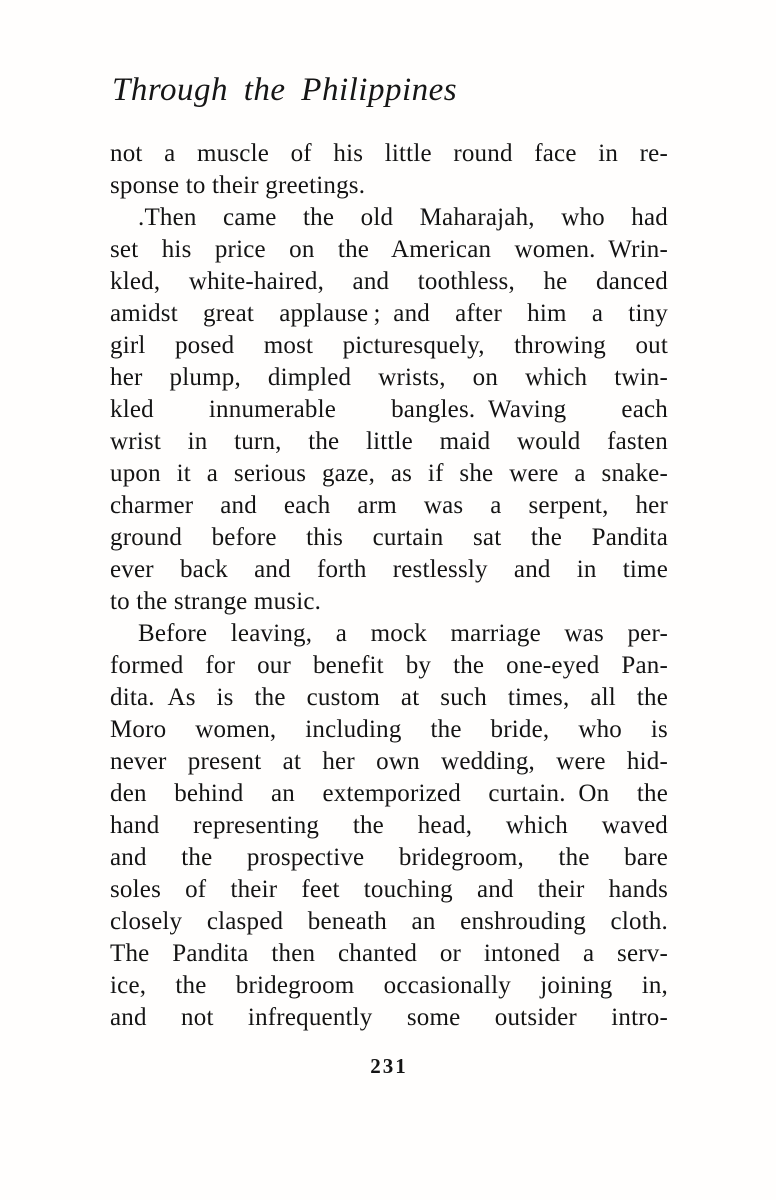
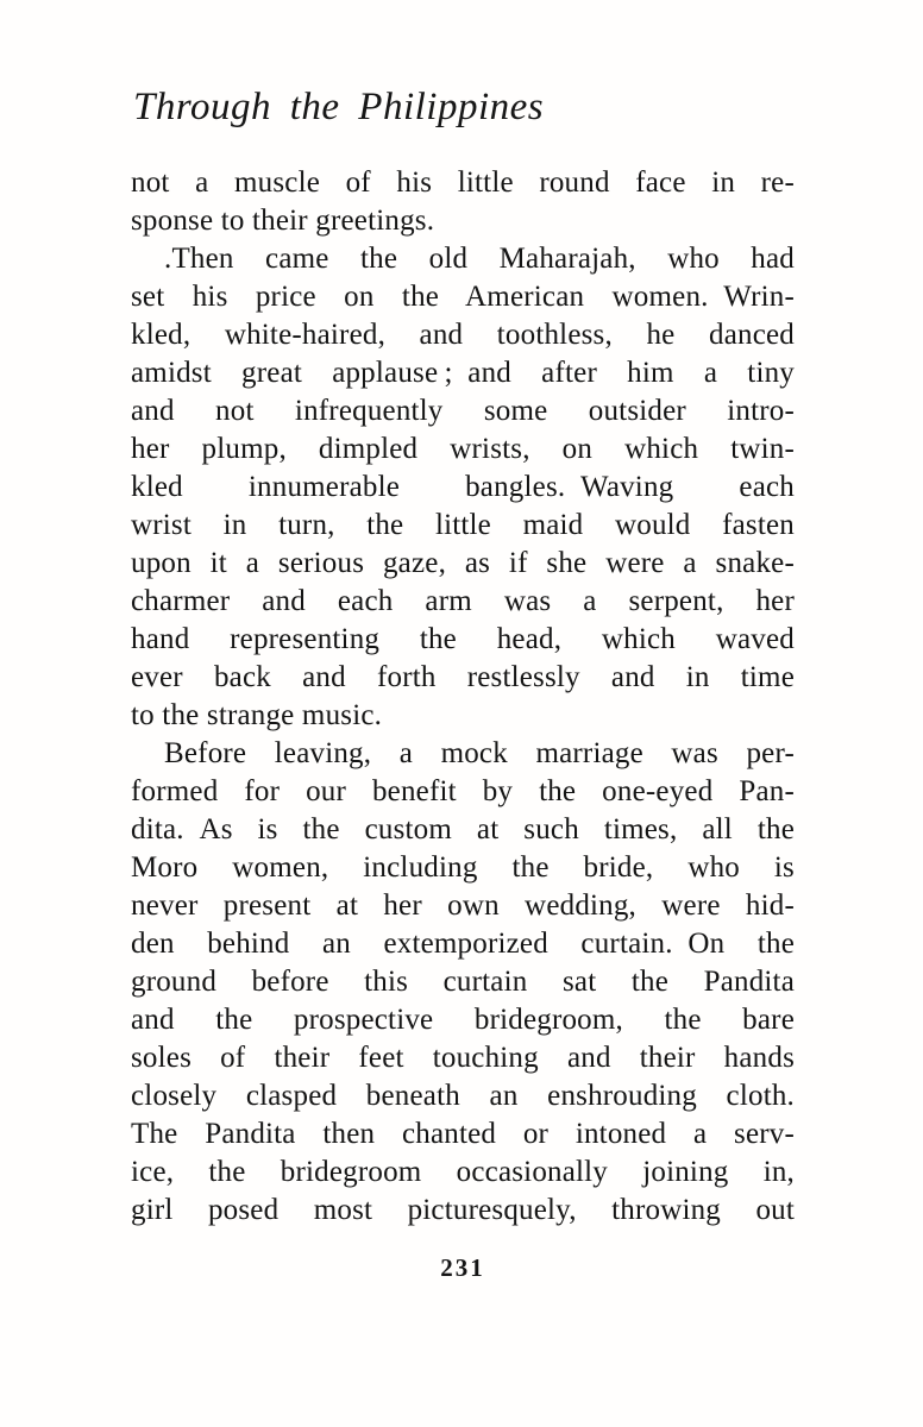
  Through the Philippines
  not a muscle of his little round face in re-
  sponse to their greetings.
  .Then came the old Maharajah, who had
  set his price on the American women. Wrin-
  kled, white-haired, and toothless, he danced
  amidst great applause ; and after him a tiny
- girl posed most picturesquely, throwing out
+ and not infrequently some outsider intro-
  her plump, dimpled wrists, on which twin-
  kled innumerable bangles. Waving each
  wrist in turn, the little maid would fasten
  upon it a serious gaze, as if she were a snake-
  charmer and each arm was a serpent, her
- ground before this curtain sat the Pandita
+ hand representing the head, which waved
  ever back and forth restlessly and in time
  to the strange music.
  Before leaving, a mock marriage was per-
  formed for our benefit by the one-eyed Pan-
  dita. As is the custom at such times, all the
  Moro women, including the bride, who is
  never present at her own wedding, were hid-
  den behind an extemporized curtain. On the
- hand representing the head, which waved
+ ground before this curtain sat the Pandita
  and the prospective bridegroom, the bare
  soles of their feet touching and their hands
  closely clasped beneath an enshrouding cloth.
  The Pandita then chanted or intoned a serv-
  ice, the bridegroom occasionally joining in,
- and not infrequently some outsider intro-
+ girl posed most picturesquely, throwing out
  231
